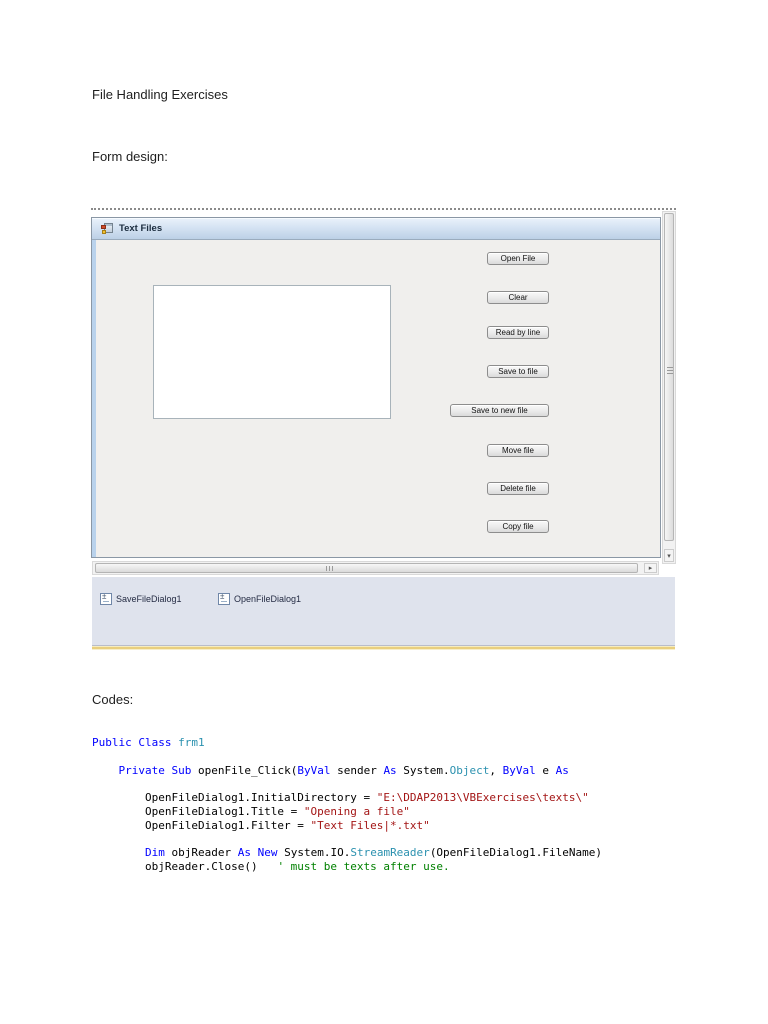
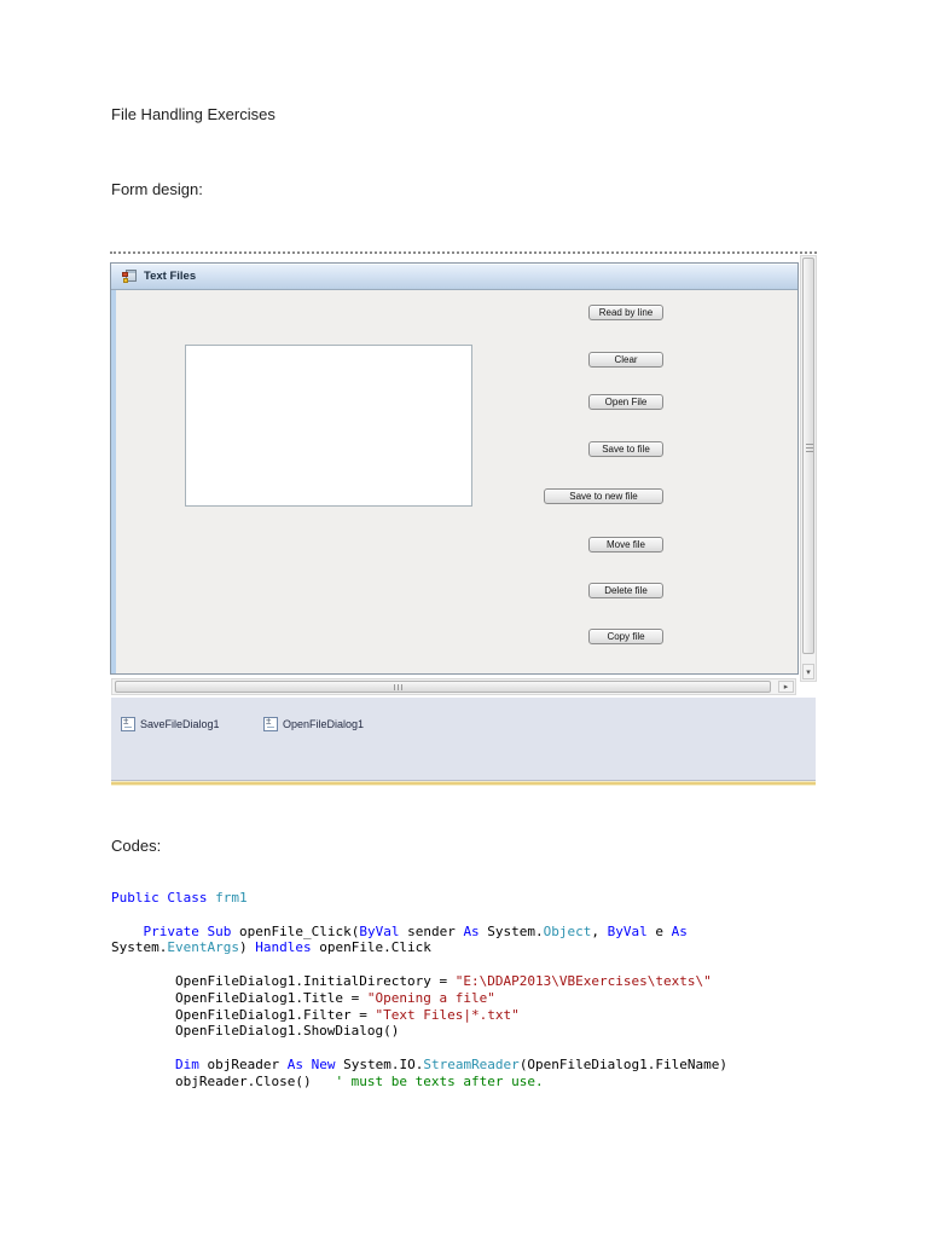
  File Handling Exercises
  Form design:
  Text Files
- Open File
+ Read by line
  Clear
- Read by line
+ Open File
  Save to file
  Save to new file
  Move file
  Delete file
  Copy file
  SaveFileDialog1
  OpenFileDialog1
  Codes:
  Public Class frm1
  Private Sub openFile_Click(ByVal sender As System.Object, ByVal e As
+ System.EventArgs) Handles openFile.Click
  OpenFileDialog1.InitialDirectory = "E:\DDAP2013\VBExercises\texts\"
  OpenFileDialog1.Title = "Opening a file"
  OpenFileDialog1.Filter = "Text Files|*.txt"
+ OpenFileDialog1.ShowDialog()
  Dim objReader As New System.IO.StreamReader(OpenFileDialog1.FileName)
  objReader.Close() ' must be texts after use.
